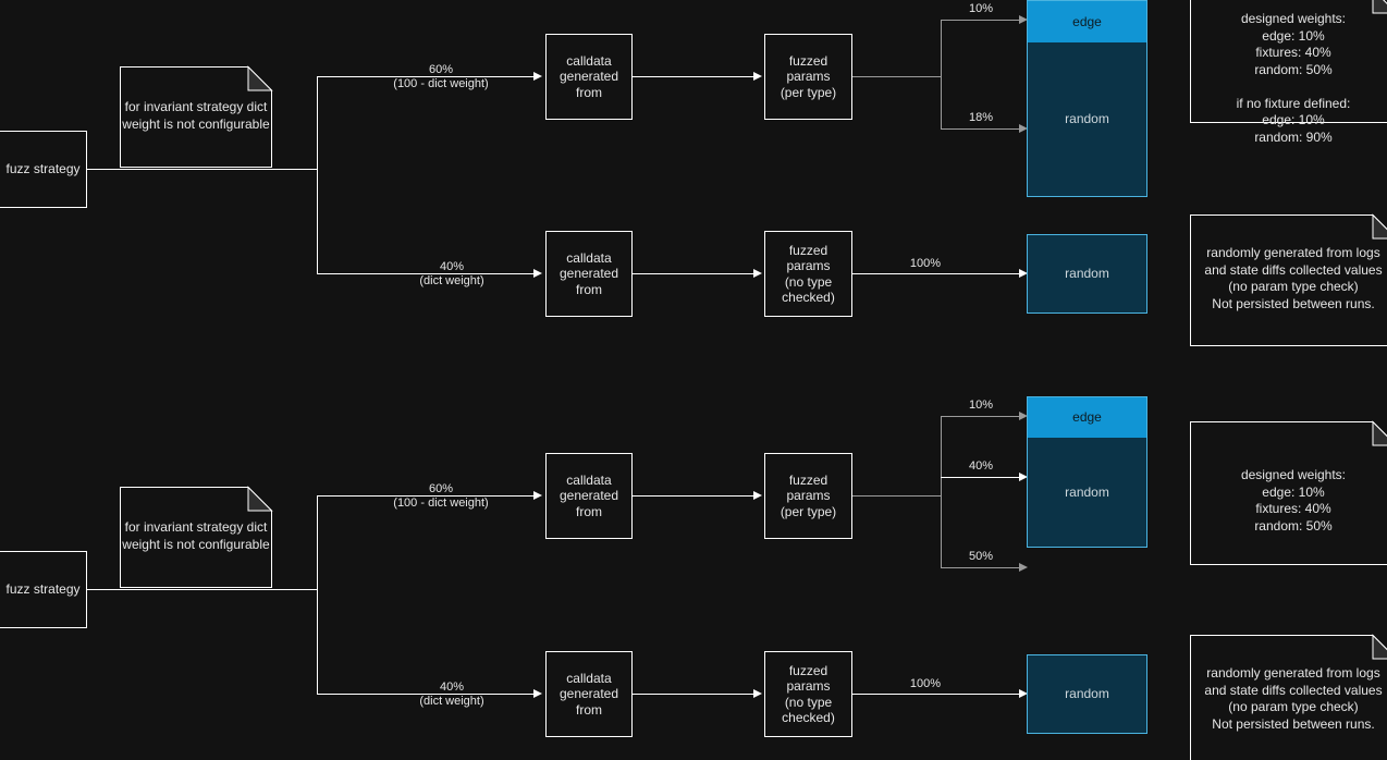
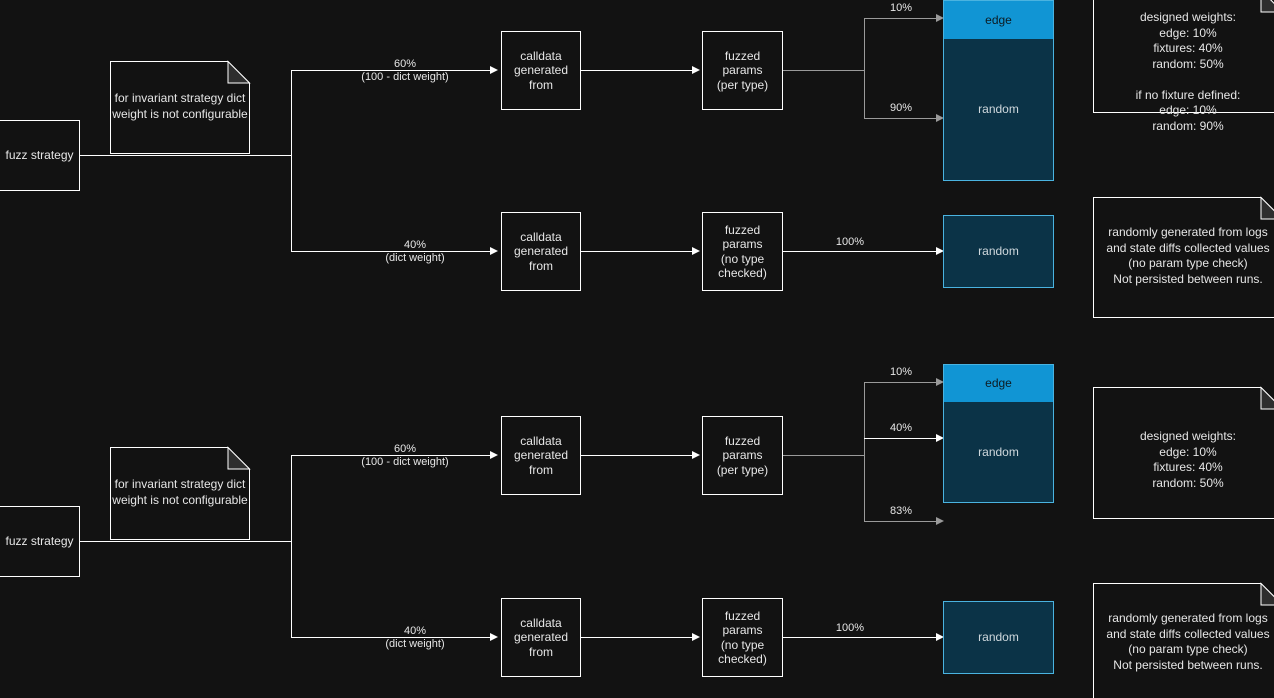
  fuzz strategy
  for invariant strategy dict
  weight is not configurable
  60%
  (100 - dict weight)
  40%
  (dict weight)
  calldata
  generated
  from
  calldata
  generated
  from
  fuzzed
  params
  (per type)
  fuzzed
  params
  (no type
  checked)
  10%
- 18%
+ 90%
  edge
  random
  100%
  random
  designed weights:
  edge: 10%
  fixtures: 40%
  random: 50%
  if no fixture defined:
  edge: 10%
  random: 90%
  randomly generated from logs
  and state diffs collected values
  (no param type check)
  Not persisted between runs.
  fuzz strategy
  for invariant strategy dict
  weight is not configurable
  60%
  (100 - dict weight)
  40%
  (dict weight)
  calldata
  generated
  from
  calldata
  generated
  from
  fuzzed
  params
  (per type)
  fuzzed
  params
  (no type
  checked)
  10%
  40%
- 50%
+ 83%
  edge
  random
  100%
  random
  designed weights:
  edge: 10%
  fixtures: 40%
  random: 50%
  randomly generated from logs
  and state diffs collected values
  (no param type check)
  Not persisted between runs.
